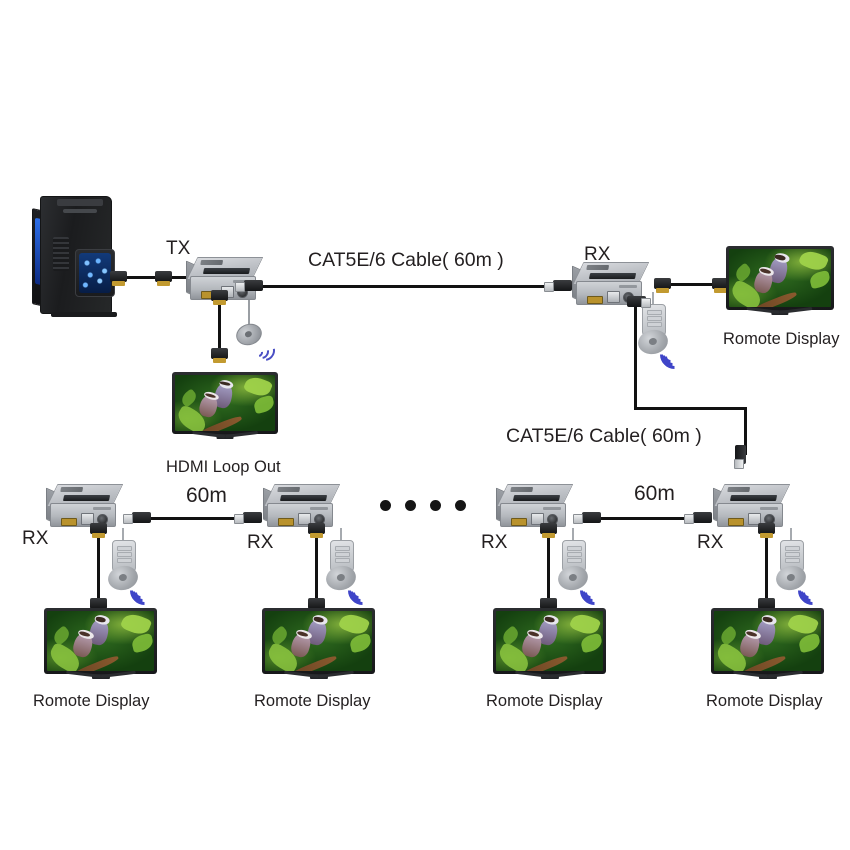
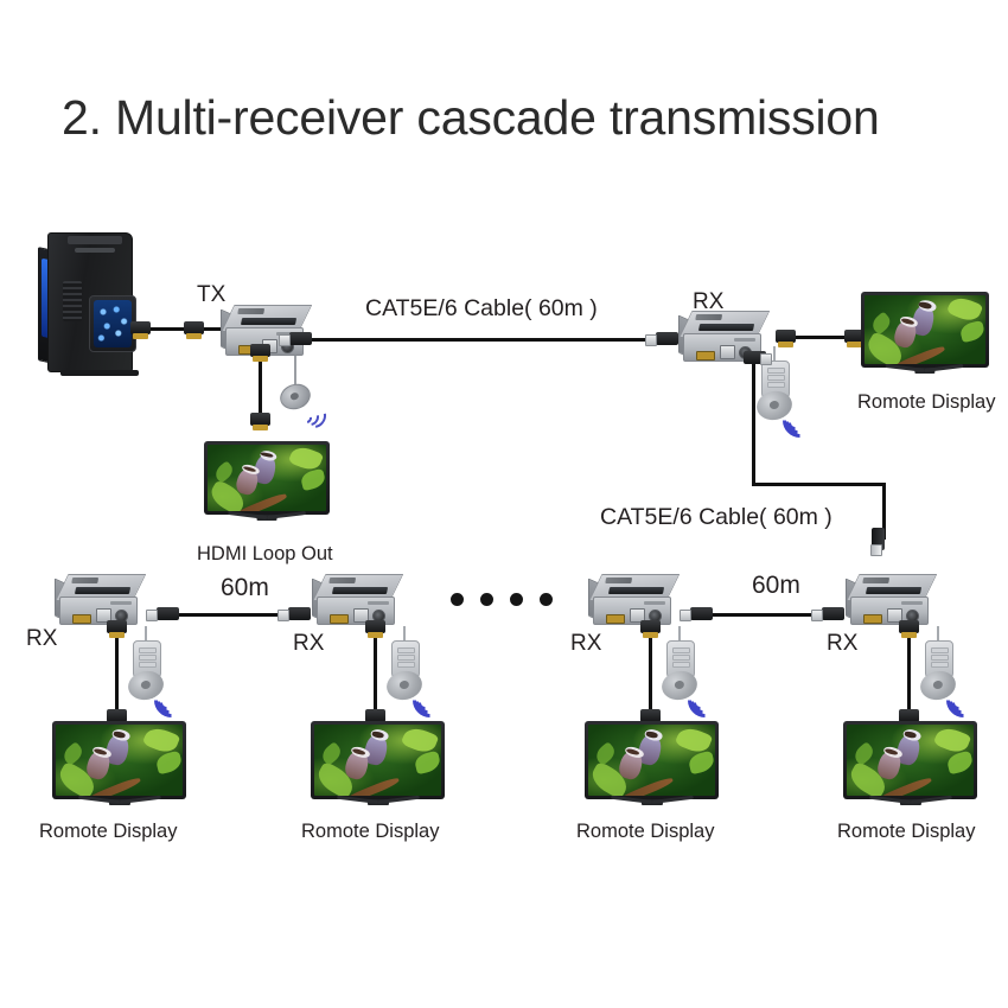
+ 2. Multi-receiver cascade transmission
  TX
  HDMI Loop Out
  CAT5E/6 Cable( 60m )
  RX
  Romote Display
  CAT5E/6 Cable( 60m )
  RX
  60m
  RX
  RX
  60m
  RX
  Romote Display
  Romote Display
  Romote Display
  Romote Display
